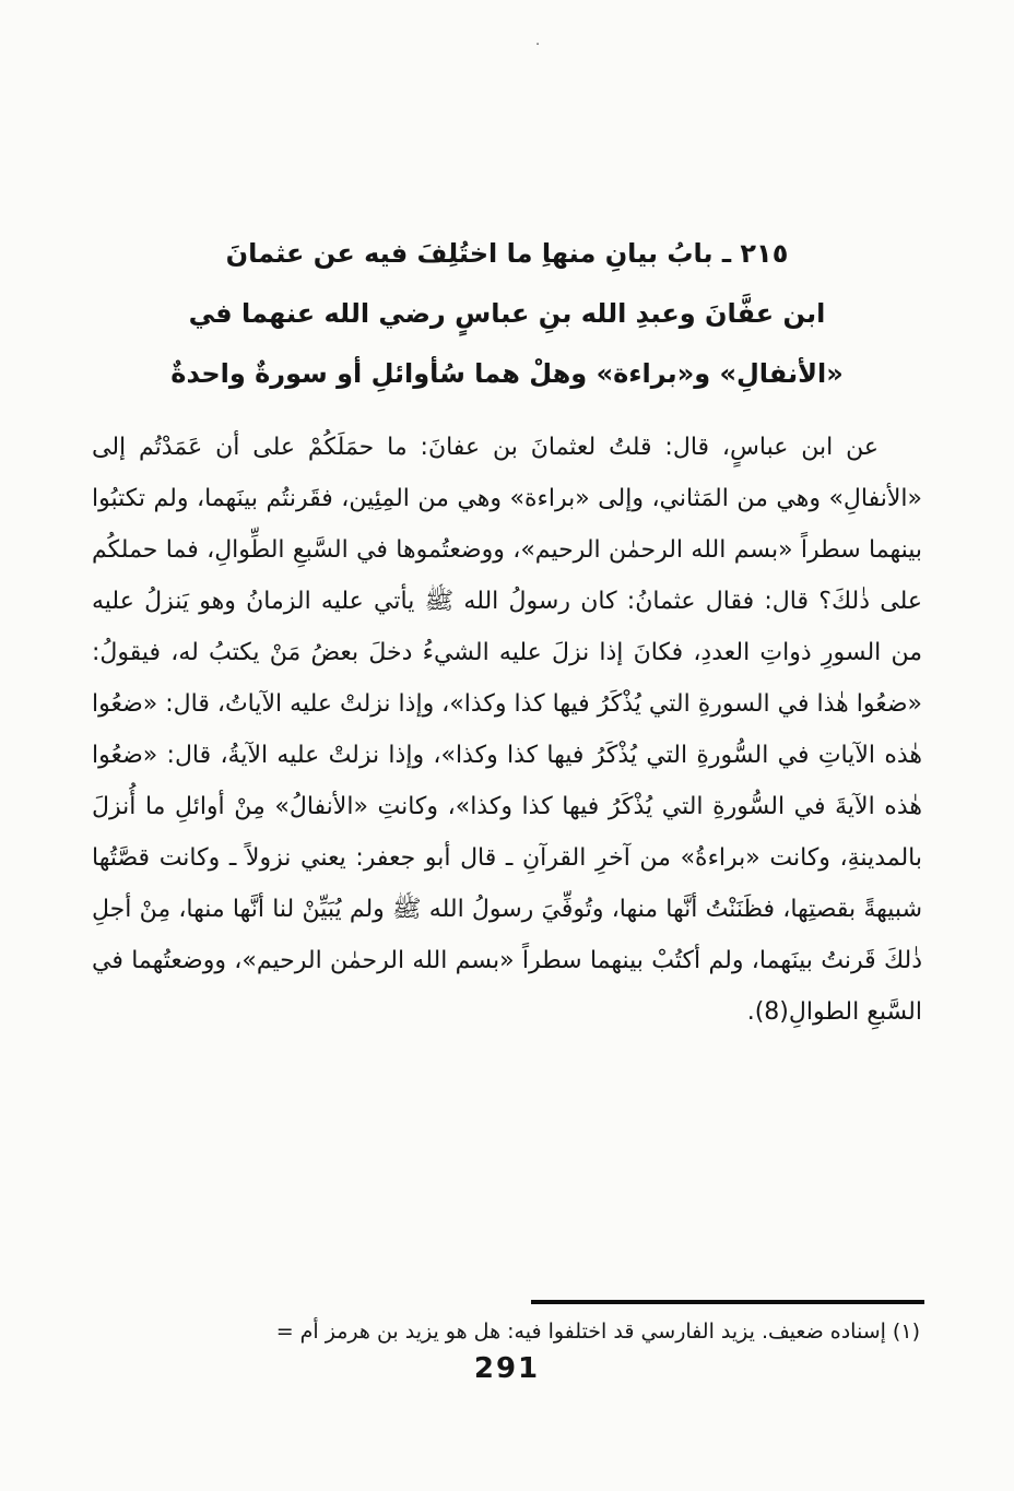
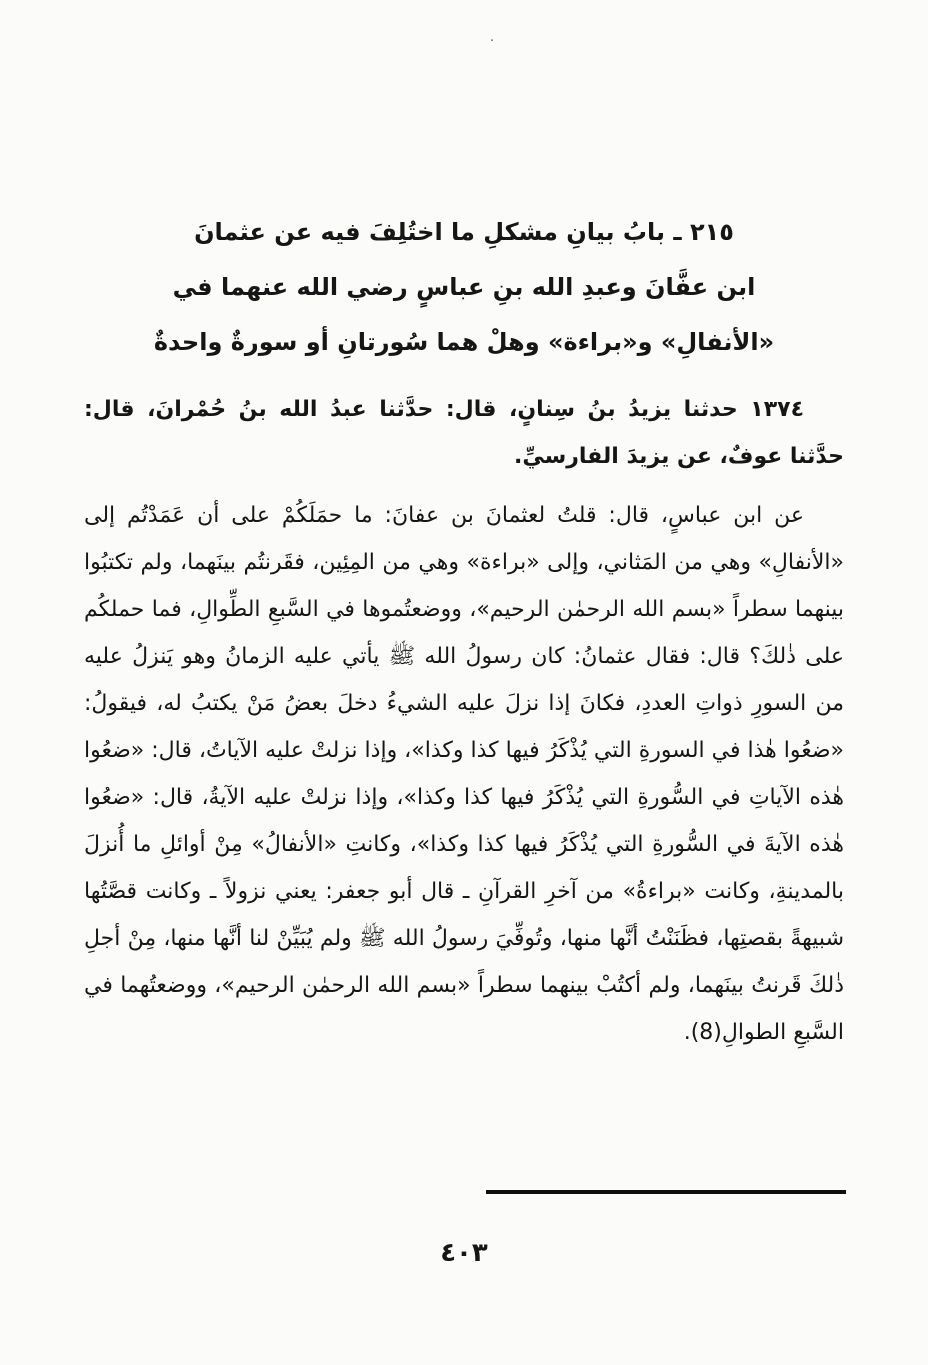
  ·
- ٢١٥ ـ بابُ بيانِ منهاِ ما اختُلِفَ فيه عن عثمانَ
+ ٢١٥ ـ بابُ بيانِ مشكلِ ما اختُلِفَ فيه عن عثمانَ
  ابن عفَّانَ وعبدِ الله بنِ عباسٍ رضي الله عنهما في
- «الأنفالِ» و«براءة» وهلْ هما سُأوائلِ أو سورةٌ واحدةٌ
+ «الأنفالِ» و«براءة» وهلْ هما سُورتانِ أو سورةٌ واحدةٌ
+ ١٣٧٤ حدثنا يزيدُ بنُ سِنانٍ، قال: حدَّثنا عبدُ الله بنُ حُمْرانَ، قال: حدَّثنا عوفٌ، عن يزيدَ الفارسيِّ.
  عن ابن عباسٍ، قال: قلتُ لعثمانَ بن عفانَ: ما حمَلَكُمْ على أن عَمَدْتُم إلى «الأنفالِ» وهي من المَثاني، وإلى «براءة» وهي من المِئِين، فقَرنتُم بينَهما، ولم تكتبُوا بينهما سطراً «بسم الله الرحمٰن الرحيم»، ووضعتُموها في السَّبعِ الطِّوالِ، فما حملكُم على ذٰلكَ؟ قال: فقال عثمانُ: كان رسولُ الله ﷺ يأتي عليه الزمانُ وهو يَنزلُ عليه من السورِ ذواتِ العددِ، فكانَ إذا نزلَ عليه الشيءُ دخلَ بعضُ مَنْ يكتبُ له، فيقولُ: «ضعُوا هٰذا في السورةِ التي يُذْكَرُ فيها كذا وكذا»، وإذا نزلتْ عليه الآياتُ، قال: «ضعُوا هٰذه الآياتِ في السُّورةِ التي يُذْكَرُ فيها كذا وكذا»، وإذا نزلتْ عليه الآيةُ، قال: «ضعُوا هٰذه الآيةَ في السُّورةِ التي يُذْكَرُ فيها كذا وكذا»، وكانتِ «الأنفالُ» مِنْ أوائلِ ما أُنزلَ بالمدينةِ، وكانت «براءةُ» من آخرِ القرآنِ ـ قال أبو جعفر: يعني نزولاً ـ وكانت قصَّتُها شبيهةً بقصتِها، فظَنَنْتُ أنَّها منها، وتُوفِّيَ رسولُ الله ﷺ ولم يُبَيِّنْ لنا أنَّها منها، مِنْ أجلِ ذٰلكَ قَرنتُ بينَهما، ولم أكتُبْ بينهما سطراً «بسم الله الرحمٰن الرحيم»، ووضعتُهما في السَّبعِ الطوالِ(8).
- (١) إسناده ضعيف. يزيد الفارسي قد اختلفوا فيه: هل هو يزيد بن هرمز أم =
- 291
+ ٤٠٣
